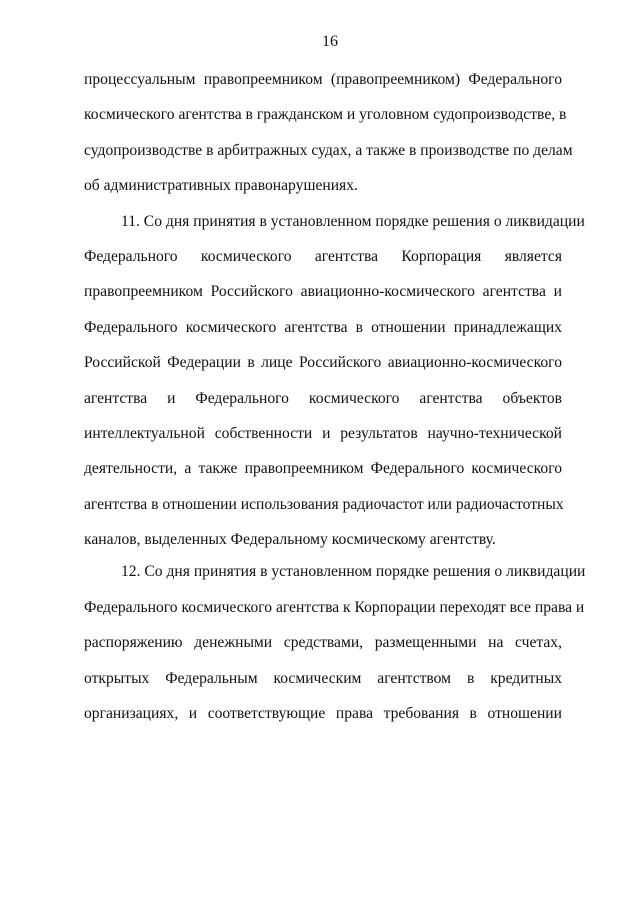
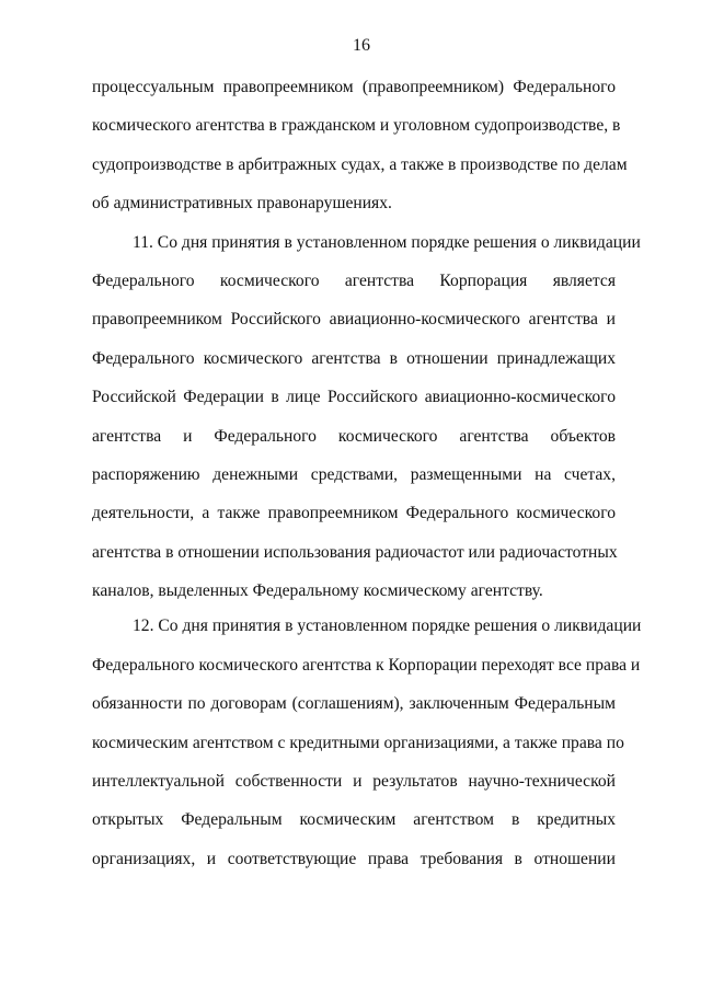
  16
  процессуальным правопреемником (правопреемником) Федерального
  космического агентства в гражданском и уголовном судопроизводстве, в
  судопроизводстве в арбитражных судах, а также в производстве по делам
  об административных правонарушениях.
  11. Со дня принятия в установленном порядке решения о ликвидации
  Федерального космического агентства Корпорация является
  правопреемником Российского авиационно-космического агентства и
  Федерального космического агентства в отношении принадлежащих
  Российской Федерации в лице Российского авиационно-космического
  агентства и Федерального космического агентства объектов
- интеллектуальной собственности и результатов научно-технической
+ распоряжению денежными средствами, размещенными на счетах,
  деятельности, а также правопреемником Федерального космического
  агентства в отношении использования радиочастот или радиочастотных
  каналов, выделенных Федеральному космическому агентству.
  12. Со дня принятия в установленном порядке решения о ликвидации
  Федерального космического агентства к Корпорации переходят все права и
+ обязанности по договорам (соглашениям), заключенным Федеральным
+ космическим агентством с кредитными организациями, а также права по
- распоряжению денежными средствами, размещенными на счетах,
+ интеллектуальной собственности и результатов научно-технической
  открытых Федеральным космическим агентством в кредитных
  организациях, и соответствующие права требования в отношении
